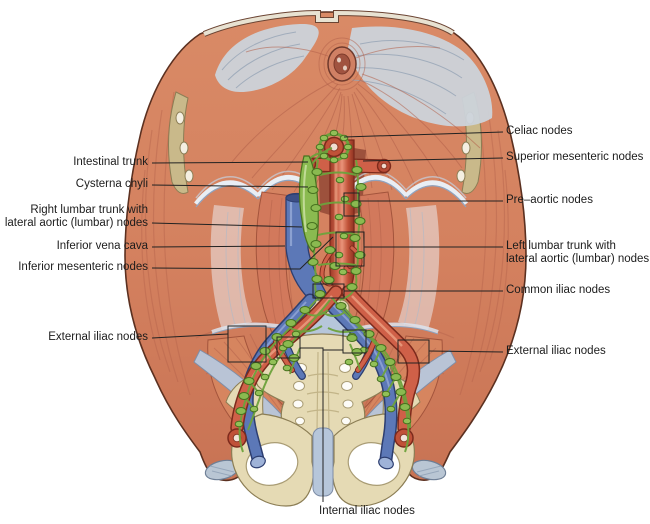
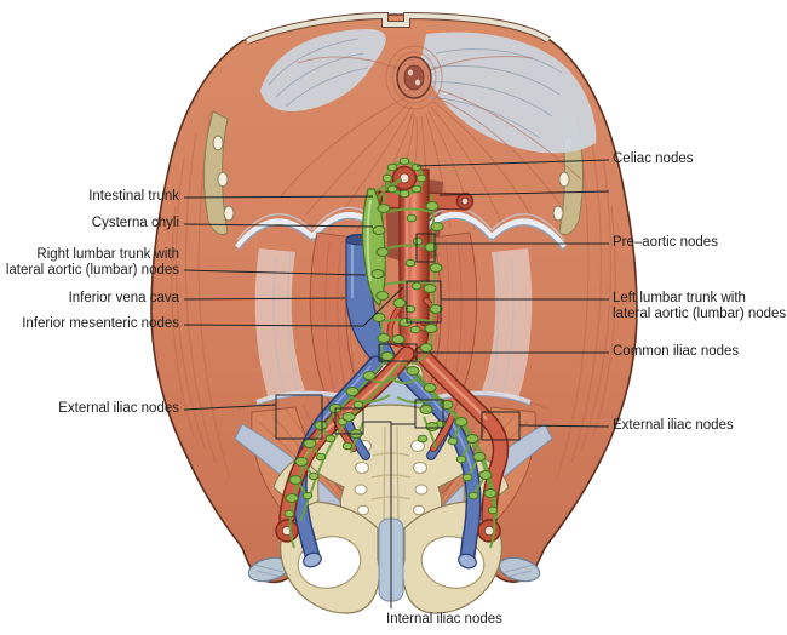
  Intestinal trunk
  Cysterna chyli
  Right lumbar trunk with
  lateral aortic (lumbar) nodes
  Inferior vena cava
  Inferior mesenteric nodes
  External iliac nodes
  Celiac nodes
- Superior mesenteric nodes
  Pre–aortic nodes
  Left lumbar trunk with
  lateral aortic (lumbar) nodes
  Common iliac nodes
  External iliac nodes
  Internal iliac nodes
